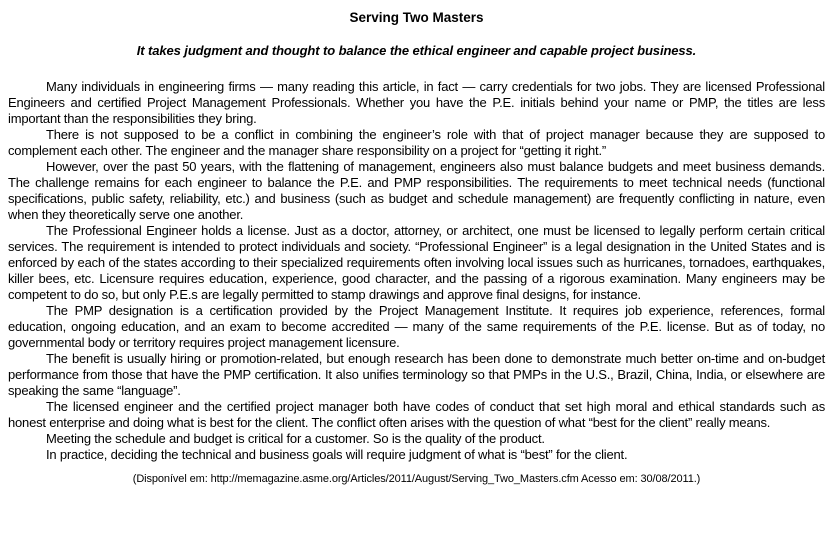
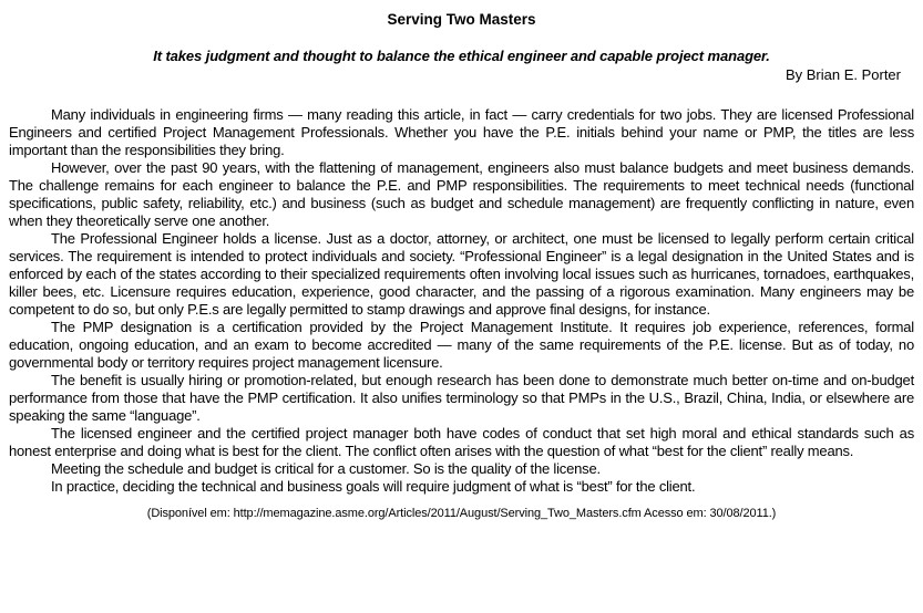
  Serving Two Masters
- It takes judgment and thought to balance the ethical engineer and capable project business.
+ It takes judgment and thought to balance the ethical engineer and capable project manager.
+ By Brian E. Porter
  Many individuals in engineering firms — many reading this article, in fact — carry credentials for two jobs. They are licensed Professional Engineers and certified Project Management Professionals. Whether you have the P.E. initials behind your name or PMP, the titles are less important than the responsibilities they bring.
- There is not supposed to be a conflict in combining the engineer’s role with that of project manager because they are supposed to complement each other. The engineer and the manager share responsibility on a project for “getting it right.”
- However, over the past 50 years, with the flattening of management, engineers also must balance budgets and meet business demands. The challenge remains for each engineer to balance the P.E. and PMP responsibilities. The requirements to meet technical needs (functional specifications, public safety, reliability, etc.) and business (such as budget and schedule management) are frequently conflicting in nature, even when they theoretically serve one another.
+ However, over the past 90 years, with the flattening of management, engineers also must balance budgets and meet business demands. The challenge remains for each engineer to balance the P.E. and PMP responsibilities. The requirements to meet technical needs (functional specifications, public safety, reliability, etc.) and business (such as budget and schedule management) are frequently conflicting in nature, even when they theoretically serve one another.
  The Professional Engineer holds a license. Just as a doctor, attorney, or architect, one must be licensed to legally perform certain critical services. The requirement is intended to protect individuals and society. “Professional Engineer” is a legal designation in the United States and is enforced by each of the states according to their specialized requirements often involving local issues such as hurricanes, tornadoes, earthquakes, killer bees, etc. Licensure requires education, experience, good character, and the passing of a rigorous examination. Many engineers may be competent to do so, but only P.E.s are legally permitted to stamp drawings and approve final designs, for instance.
  The PMP designation is a certification provided by the Project Management Institute. It requires job experience, references, formal education, ongoing education, and an exam to become accredited — many of the same requirements of the P.E. license. But as of today, no governmental body or territory requires project management licensure.
  The benefit is usually hiring or promotion-related, but enough research has been done to demonstrate much better on-time and on-budget performance from those that have the PMP certification. It also unifies terminology so that PMPs in the U.S., Brazil, China, India, or elsewhere are speaking the same “language”.
  The licensed engineer and the certified project manager both have codes of conduct that set high moral and ethical standards such as honest enterprise and doing what is best for the client. The conflict often arises with the question of what “best for the client” really means.
- Meeting the schedule and budget is critical for a customer. So is the quality of the product.
+ Meeting the schedule and budget is critical for a customer. So is the quality of the license.
  In practice, deciding the technical and business goals will require judgment of what is “best” for the client.
  (Disponível em: http://memagazine.asme.org/Articles/2011/August/Serving_Two_Masters.cfm Acesso em: 30/08/2011.)
